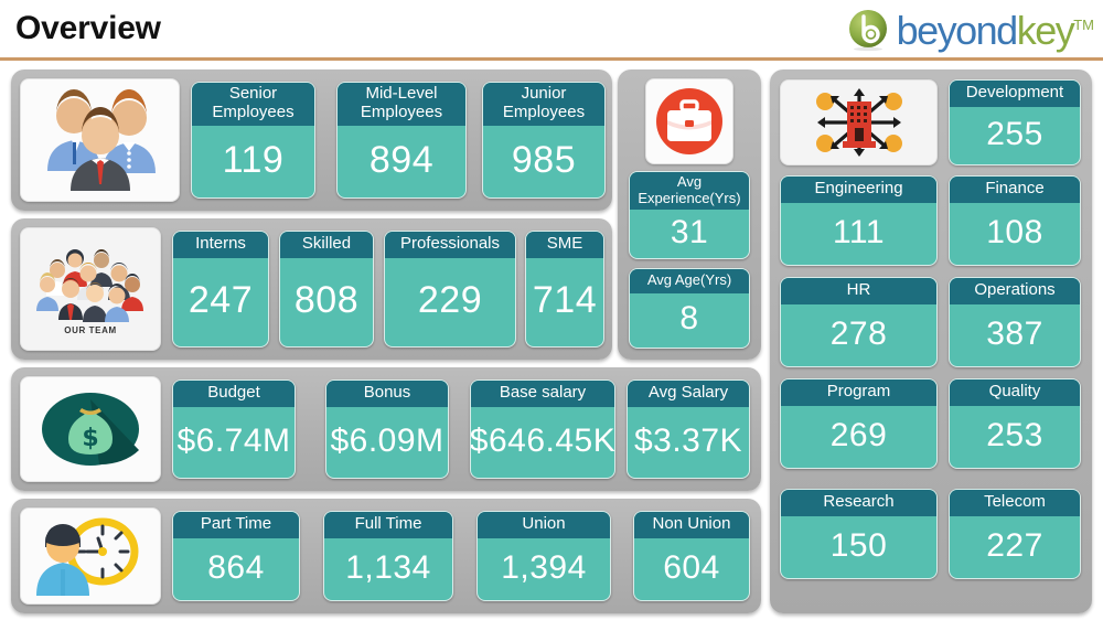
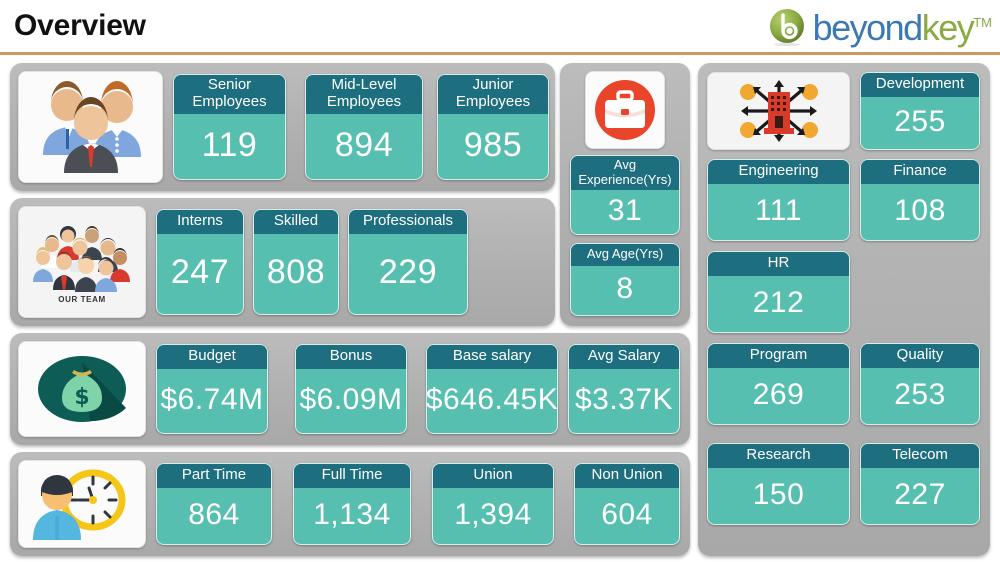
  Overview
  beyondkeyTM
  Senior Employees
  119
  Mid-Level Employees
  894
  Junior Employees
  985
  OUR TEAM
  Interns
  247
  Skilled
  808
  Professionals
  229
- SME
- 714
  $
  Budget
  $6.74M
  Bonus
  $6.09M
  Base salary
  $646.45K
  Avg Salary
  $3.37K
  Part Time
  864
  Full Time
  1,134
  Union
  1,394
  Non Union
  604
  Avg Experience(Yrs)
  31
  Avg Age(Yrs)
  8
  Development
  255
  Engineering
  111
  Finance
  108
  HR
- 278
+ 212
- Operations
- 387
  Program
  269
  Quality
  253
  Research
  150
  Telecom
  227
